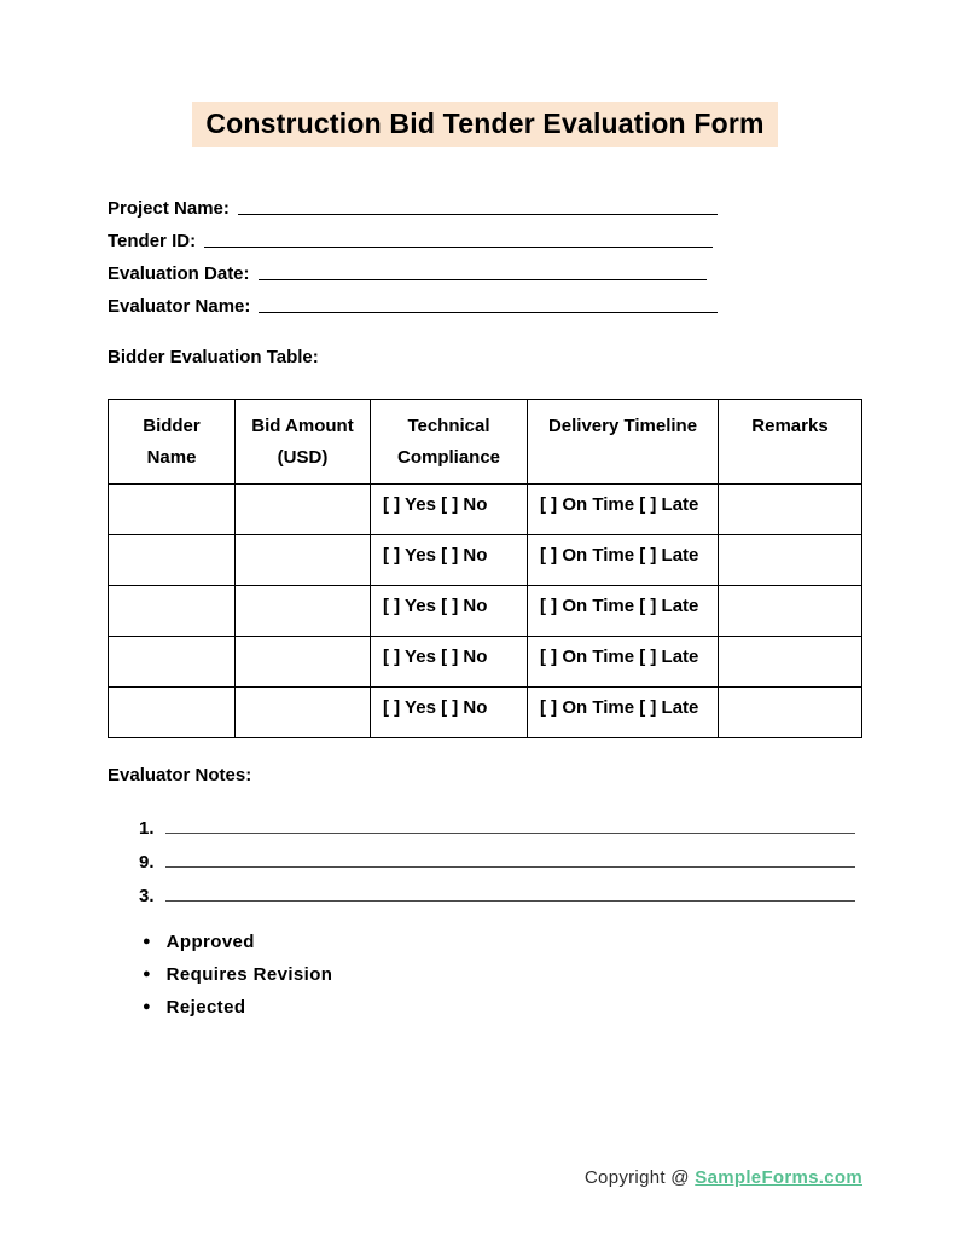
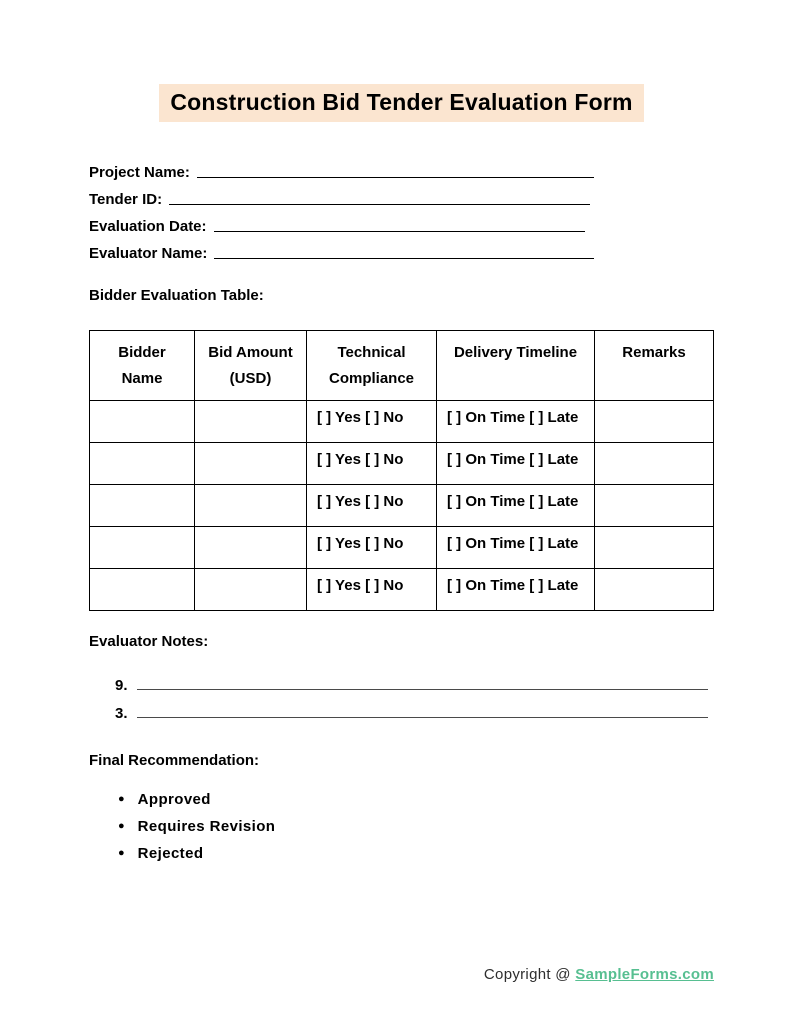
  Construction Bid Tender Evaluation Form
  Project Name:
  Tender ID:
  Evaluation Date:
  Evaluator Name:
  Bidder Evaluation Table:
  Bidder Name	Bid Amount (USD)	Technical Compliance	Delivery Timeline	Remarks
  		[ ] Yes [ ] No	[ ] On Time [ ] Late
  		[ ] Yes [ ] No	[ ] On Time [ ] Late
  		[ ] Yes [ ] No	[ ] On Time [ ] Late
  		[ ] Yes [ ] No	[ ] On Time [ ] Late
  		[ ] Yes [ ] No	[ ] On Time [ ] Late
  Evaluator Notes:
- 1.
  9.
  3.
+ Final Recommendation:
  ●
  Approved
  ●
  Requires Revision
  ●
  Rejected
  Copyright @ SampleForms.com
